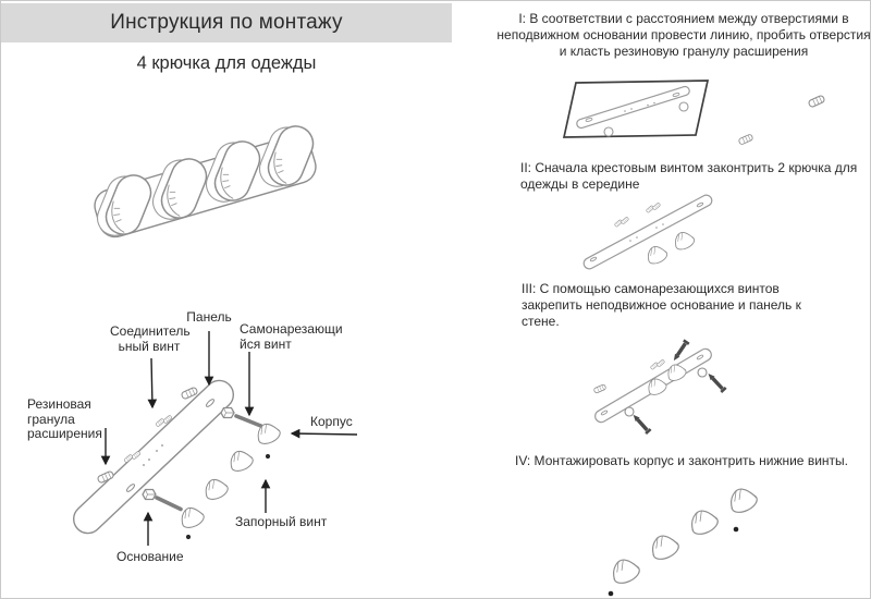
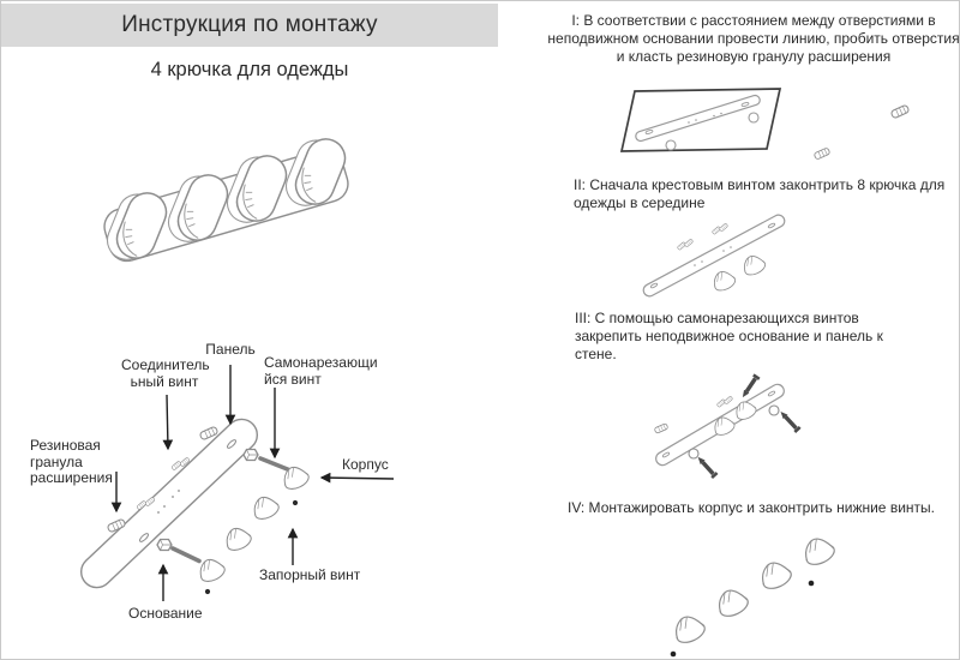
  Инструкция по монтажу
  4 крючка для одежды
  Резиновая гранула
  расширения
  Соединитель
  ьный винт
  Панель
  Самонарезающи
  йся винт
  Корпус
  Запорный винт
  Основание
  I: В соответствии с расстоянием между отверстиями в неподвижном основании провести линию, пробить отверстия и класть резиновую гранулу расширения
- II: Сначала крестовым винтом законтрить 2 крючка для одежды в середине
+ II: Сначала крестовым винтом законтрить 8 крючка для одежды в середине
  III: С помощью самонарезающихся винтов закрепить неподвижное основание и панель к стене.
  IV: Монтажировать корпус и законтрить нижние винты.
